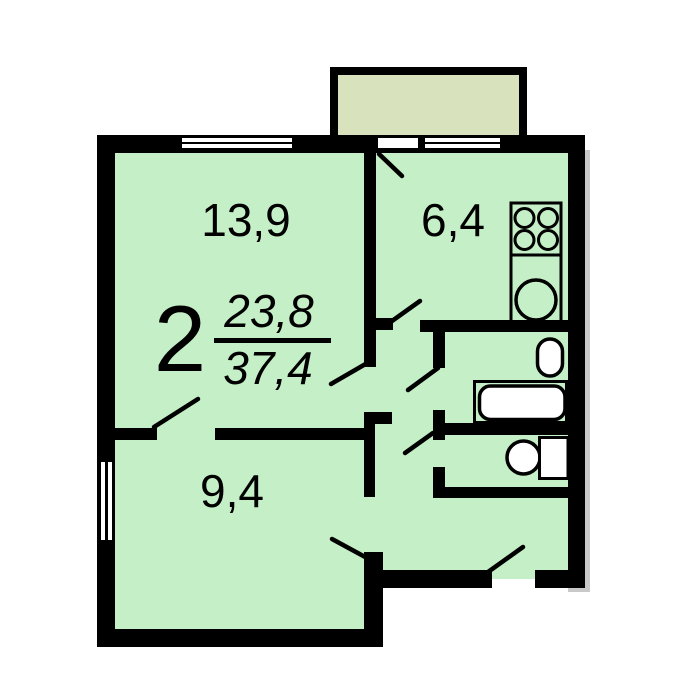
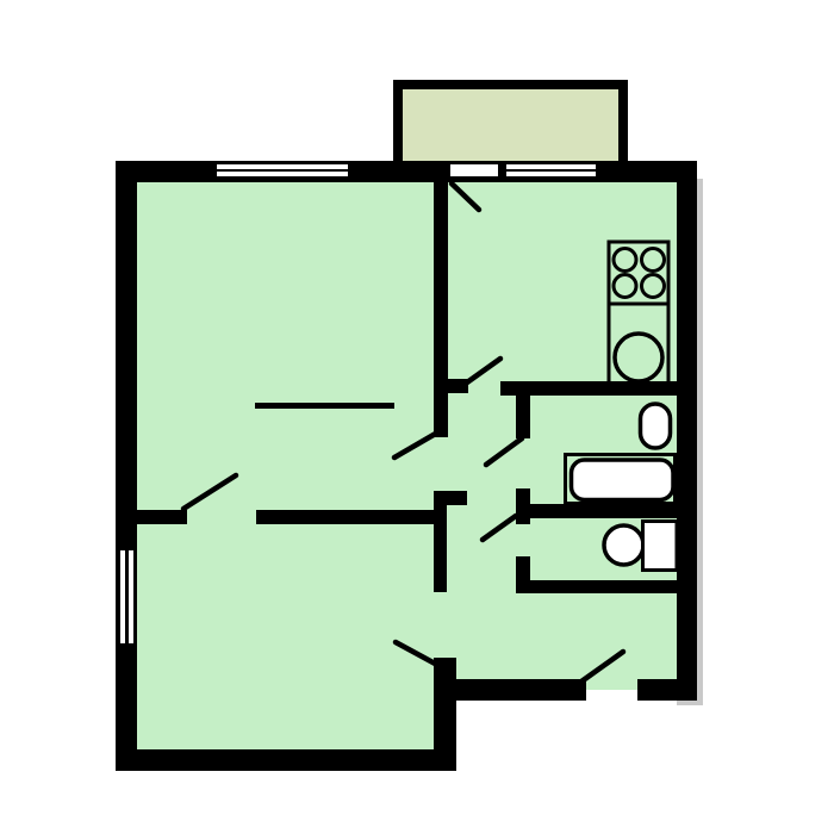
- 13,9
- 6,4
- 9,4
- 2
- 23,8
- 37,4
